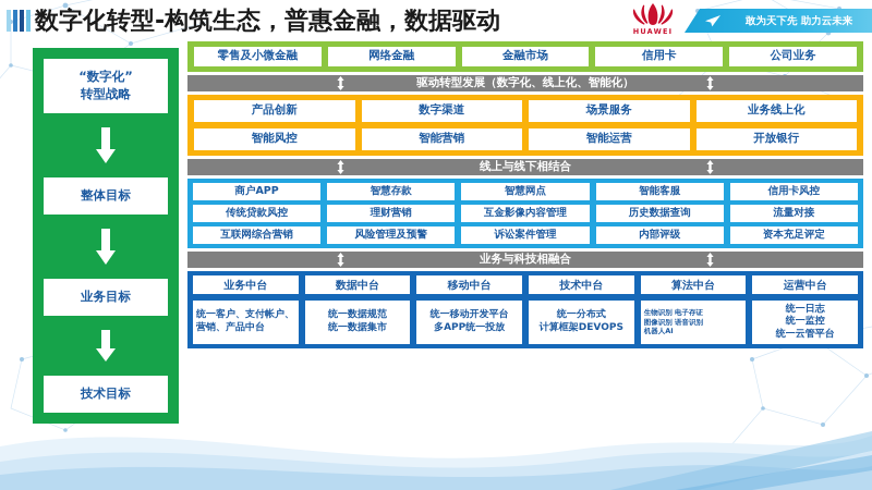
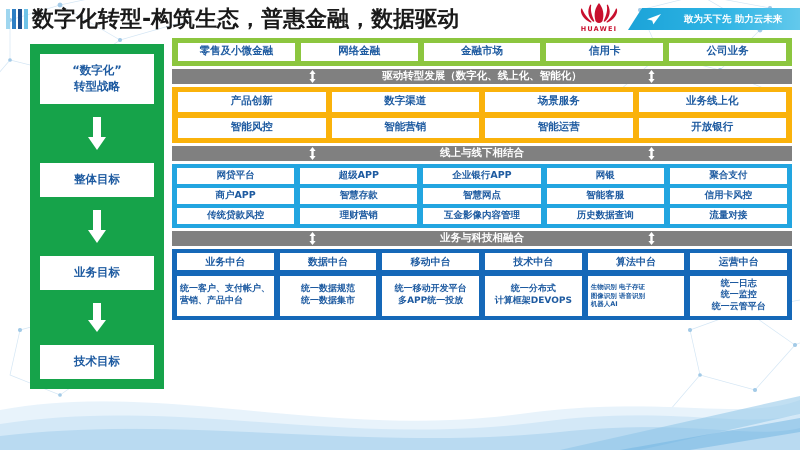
  数字化转型-构筑生态，普惠金融，数据驱动
  HUAWEI
  敢为天下先 助力云未来
  “数字化”
  转型战略
  整体目标
  业务目标
  技术目标
  零售及小微金融
  网络金融
  金融市场
  信用卡
  公司业务
  驱动转型发展（数字化、线上化、智能化）
  产品创新
  数字渠道
  场景服务
  业务线上化
  智能风控
  智能营销
  智能运营
  开放银行
  线上与线下相结合
+ 网贷平台
+ 超级APP
+ 企业银行APP
+ 网银
+ 聚合支付
  商户APP
  智慧存款
  智慧网点
  智能客服
  信用卡风控
  传统贷款风控
  理财营销
  互金影像内容管理
  历史数据查询
  流量对接
- 互联网综合营销
- 风险管理及预警
- 诉讼案件管理
- 内部评级
- 资本充足评定
  业务与科技相融合
  业务中台
  数据中台
  移动中台
  技术中台
  算法中台
  运营中台
  统一客户、支付帐户、营销、产品中台
  统一数据规范
  统一数据集市
  统一移动开发平台
  多APP统一投放
  统一分布式
  计算框架DEVOPS
  生物识别 电子存证
  图像识别 语音识别
  机器人AI
  统一日志
  统一监控
  统一云管平台
